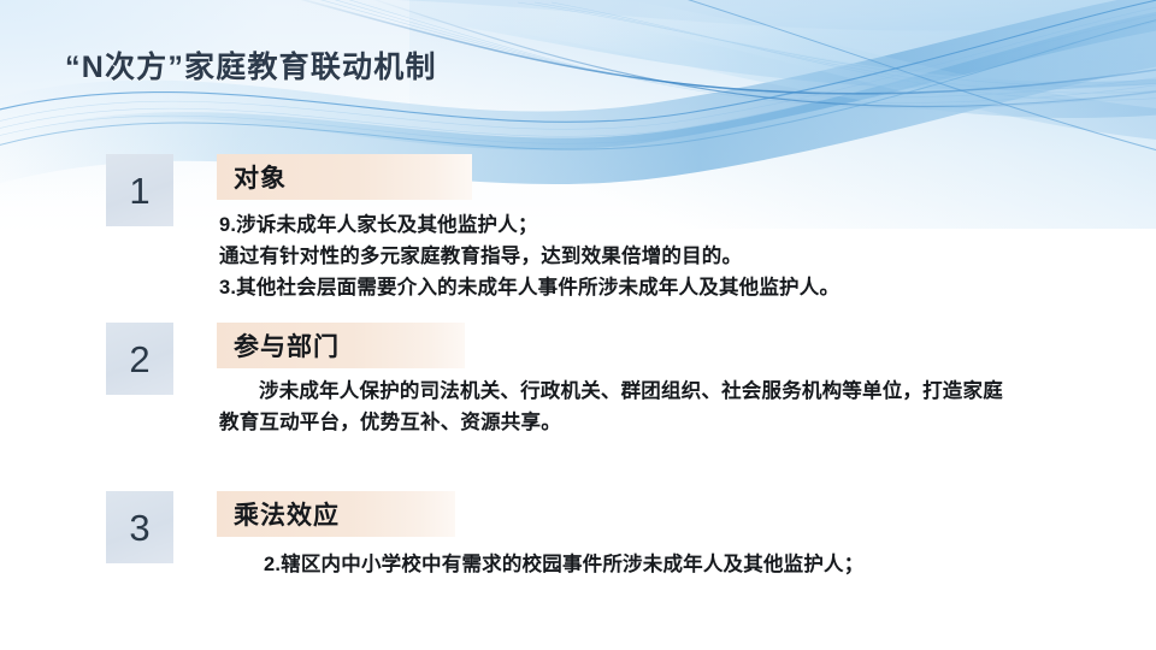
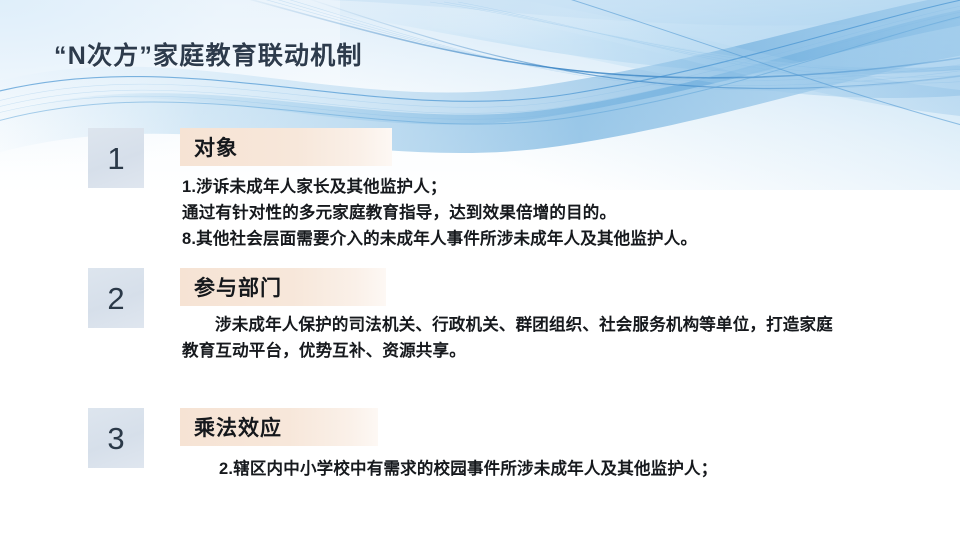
  “N次方”家庭教育联动机制
  1
  对象
- 9.涉诉未成年人家长及其他监护人；
+ 1.涉诉未成年人家长及其他监护人；
  通过有针对性的多元家庭教育指导，达到效果倍增的目的。
- 3.其他社会层面需要介入的未成年人事件所涉未成年人及其他监护人。
+ 8.其他社会层面需要介入的未成年人事件所涉未成年人及其他监护人。
  2
  参与部门
  涉未成年人保护的司法机关、行政机关、群团组织、社会服务机构等单位，打造家庭
  教育互动平台，优势互补、资源共享。
  3
  乘法效应
  2.辖区内中小学校中有需求的校园事件所涉未成年人及其他监护人；
